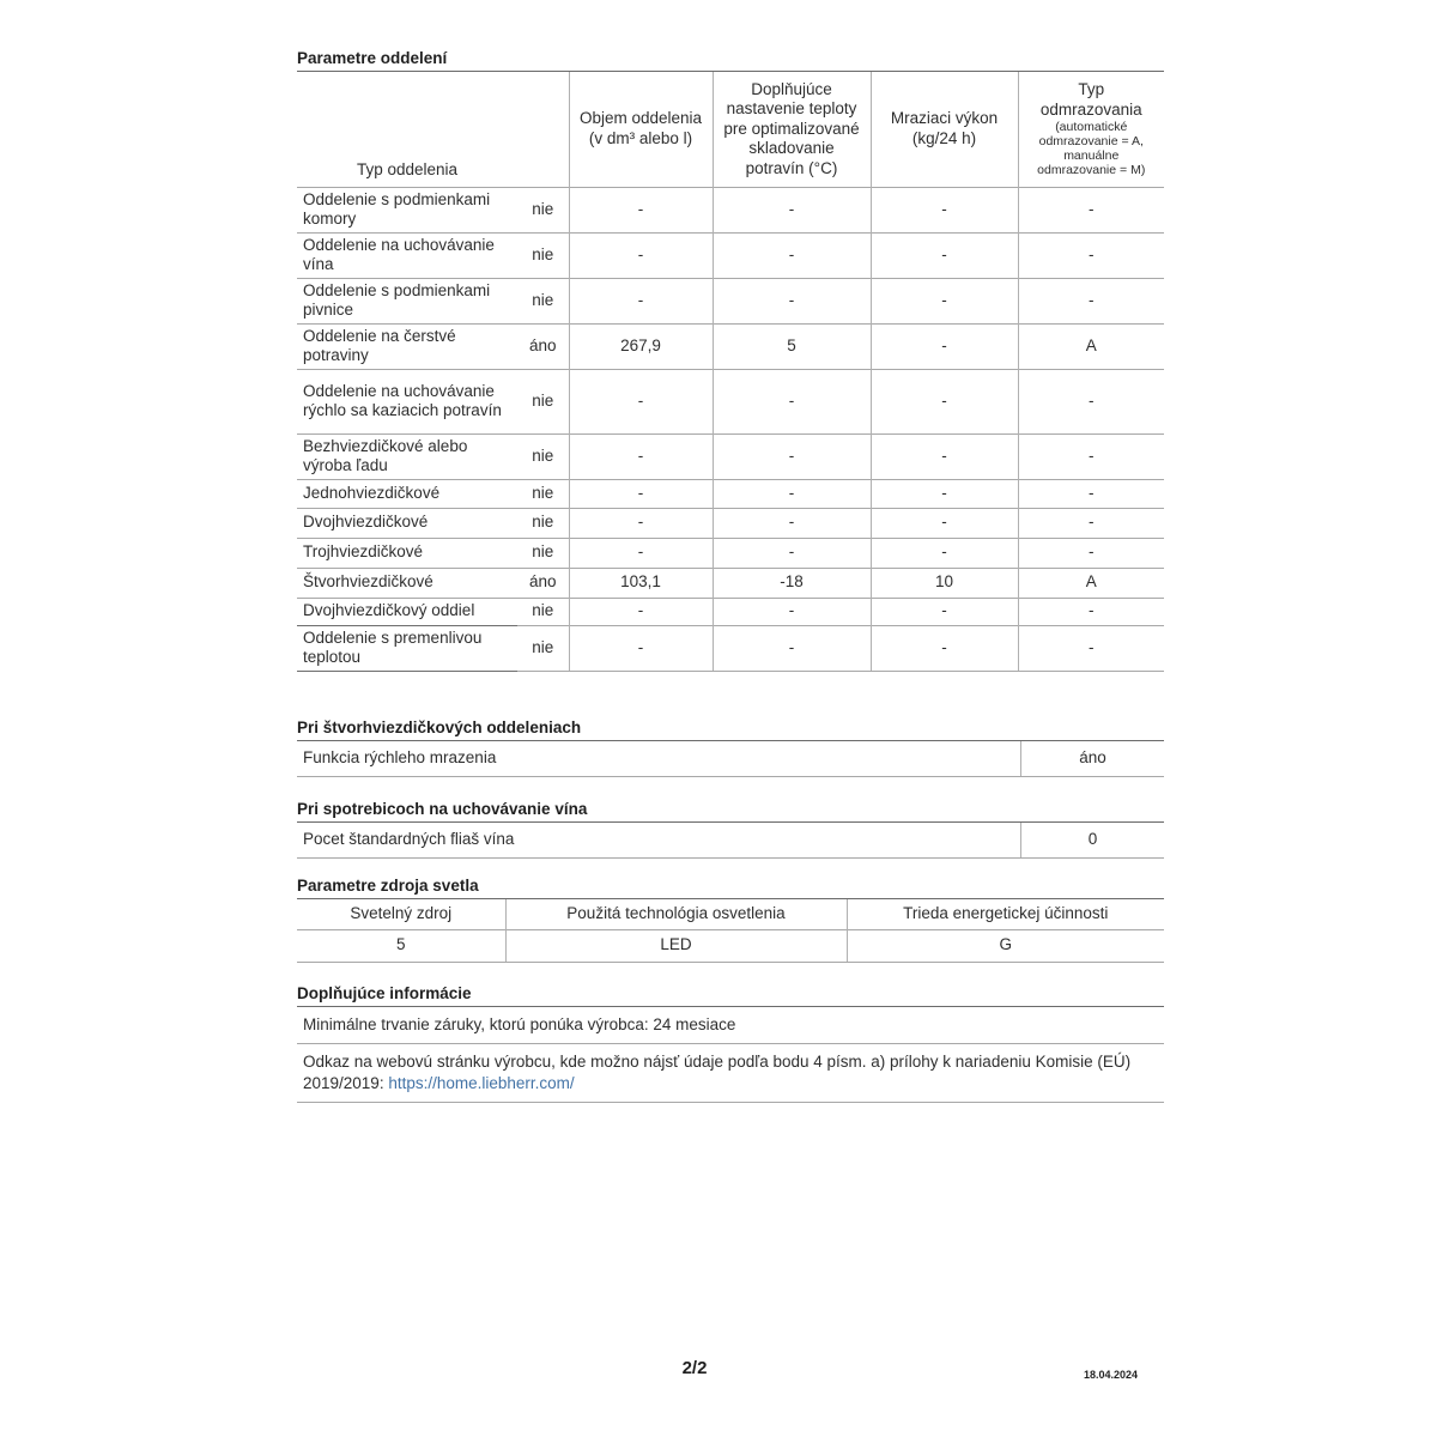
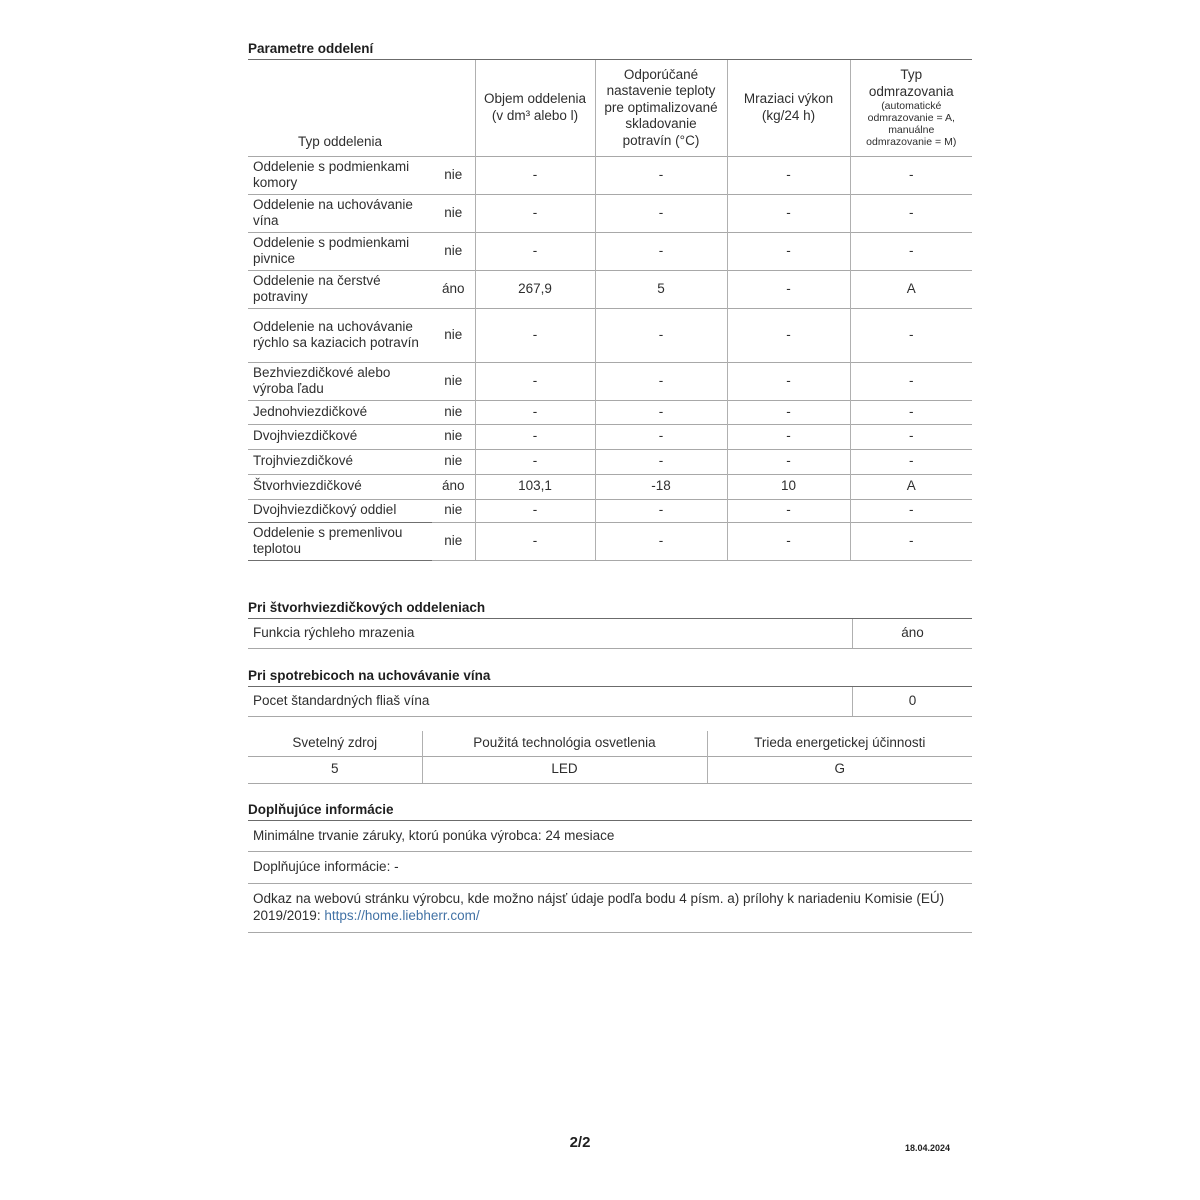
  Parametre oddelení
- Typ oddelenia		Objem oddelenia (v dm³ alebo l)	Doplňujúce nastavenie teploty pre optimalizované skladovanie potravín (°C)	Mraziaci výkon (kg/24 h)	Typ odmrazovania (automatické odmrazovanie = A, manuálne odmrazovanie = M)
+ Typ oddelenia		Objem oddelenia (v dm³ alebo l)	Odporúčané nastavenie teploty pre optimalizované skladovanie potravín (°C)	Mraziaci výkon (kg/24 h)	Typ odmrazovania (automatické odmrazovanie = A, manuálne odmrazovanie = M)
  Oddelenie s podmienkami komory	nie	-	-	-	-
  Oddelenie na uchovávanie vína	nie	-	-	-	-
  Oddelenie s podmienkami pivnice	nie	-	-	-	-
  Oddelenie na čerstvé potraviny	áno	267,9	5	-	A
  Oddelenie na uchovávanie rýchlo sa kaziacich potravín	nie	-	-	-	-
  Bezhviezdičkové alebo výroba ľadu	nie	-	-	-	-
  Jednohviezdičkové	nie	-	-	-	-
  Dvojhviezdičkové	nie	-	-	-	-
  Trojhviezdičkové	nie	-	-	-	-
  Štvorhviezdičkové	áno	103,1	-18	10	A
  Dvojhviezdičkový oddiel	nie	-	-	-	-
  Oddelenie s premenlivou teplotou	nie	-	-	-	-
  Pri štvorhviezdičkových oddeleniach
  Funkcia rýchleho mrazenia	áno
  Pri spotrebicoch na uchovávanie vína
  Pocet štandardných fliaš vína	0
- Parametre zdroja svetla
  Svetelný zdroj	Použitá technológia osvetlenia	Trieda energetickej účinnosti
  5	LED	G
  Doplňujúce informácie
  Minimálne trvanie záruky, ktorú ponúka výrobca: 24 mesiace
+ Doplňujúce informácie: -
  Odkaz na webovú stránku výrobcu, kde možno nájsť údaje podľa bodu 4 písm. a) prílohy k nariadeniu Komisie (EÚ) 2019/2019: https://home.liebherr.com/
  2/2
  18.04.2024
